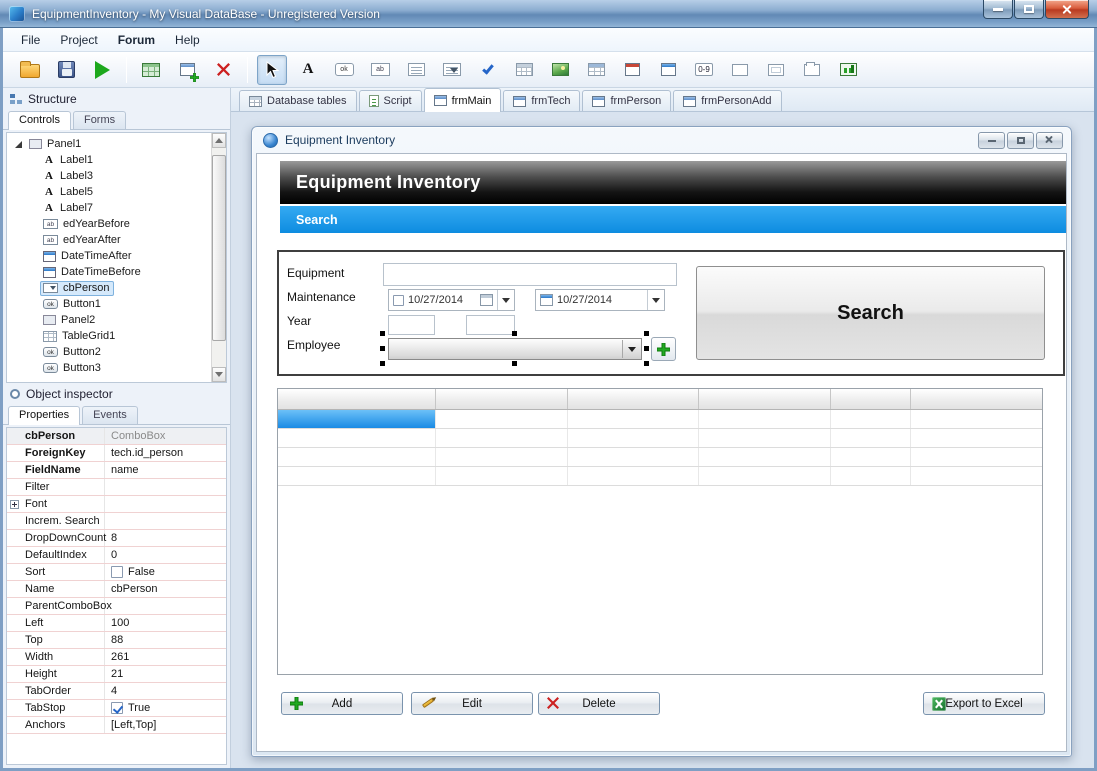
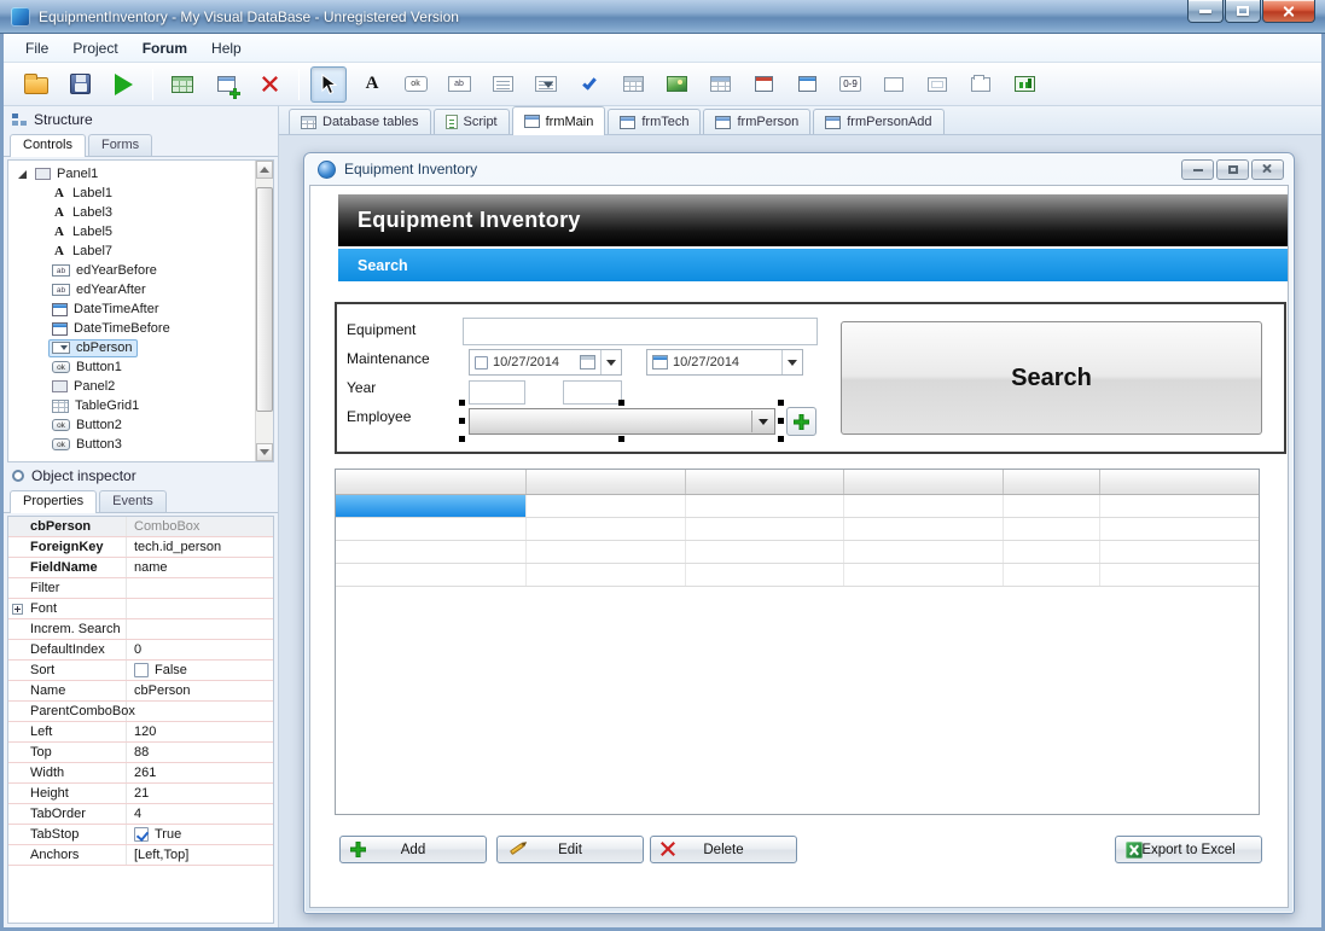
  EquipmentInventory - My Visual DataBase - Unregistered Version
  File
  Project
  Forum
  Help
  A
  0-9
  Structure
  Controls
  Forms
  Panel1
  A
  Label1
  A
  Label3
  A
  Label5
  A
  Label7
  edYearBefore
  edYearAfter
  DateTimeAfter
  DateTimeBefore
  cbPerson
  Button1
  Panel2
  TableGrid1
  Button2
  Button3
  Object inspector
  Properties
  Events
  cbPerson
  ComboBox
  ForeignKey
  tech.id_person
  FieldName
  name
  Filter
  Font
  Increm. Search
- DropDownCount
- 8
  DefaultIndex
  0
  Sort
  False
  Name
  cbPerson
  ParentComboBo
  Left
- 100
+ 120
  Top
  88
  Width
  261
  Height
  21
  TabOrder
  4
  TabStop
  True
  Anchors
  [Left,Top]
  Database tables
  Script
  frmMain
  frmTech
  frmPerson
  frmPersonAdd
  Equipment Inventory
  Equipment Inventory
  Search
  Equipment
  Maintenance
  10/27/2014
  10/27/2014
  Year
  Employee
  Search
  Add
  Edit
  Delete
  Export to Excel
